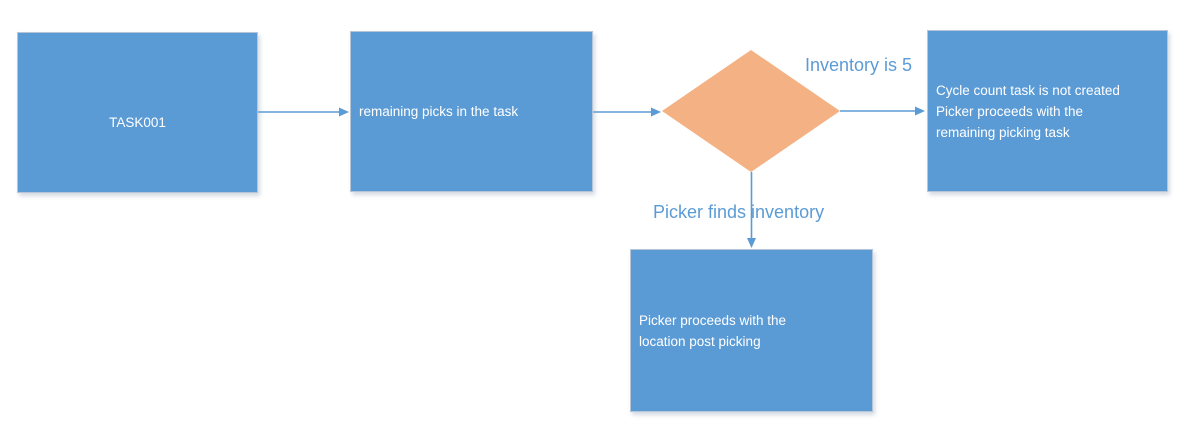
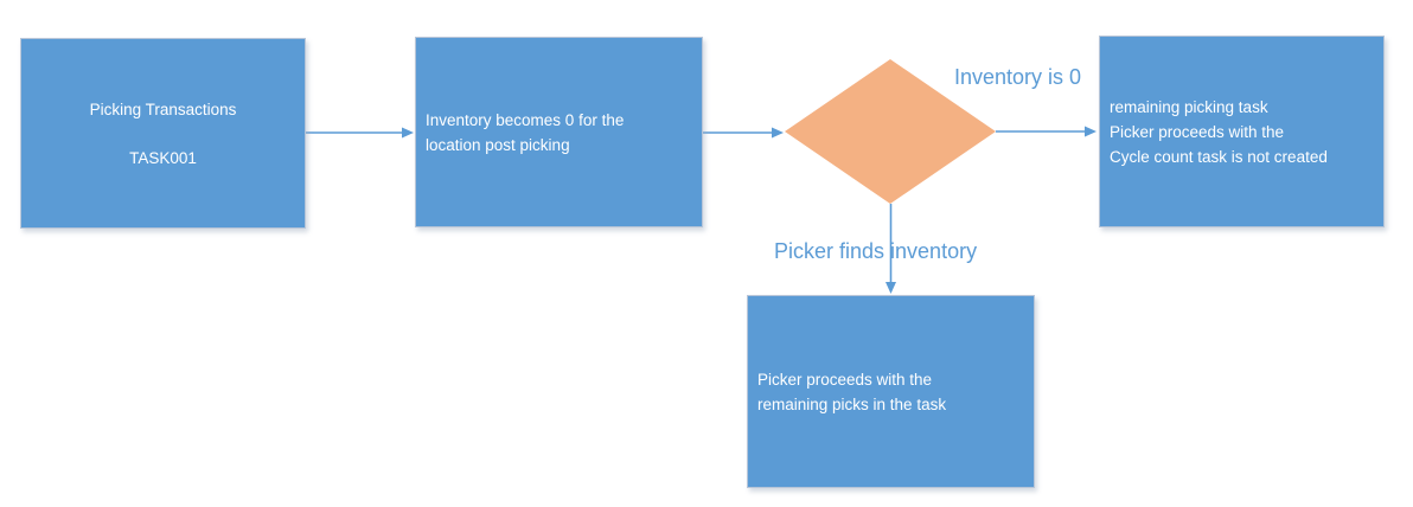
+ Picking Transactions
  TASK001
+ Inventory becomes 0 for the
- remaining picks in the task
+ location post picking
- Cycle count task is not created
+ remaining picking task
  Picker proceeds with the
- remaining picking task
+ Cycle count task is not created
  Picker proceeds with the
- location post picking
+ remaining picks in the task
- Inventory is 5
+ Inventory is 0
  Picker finds inventory
